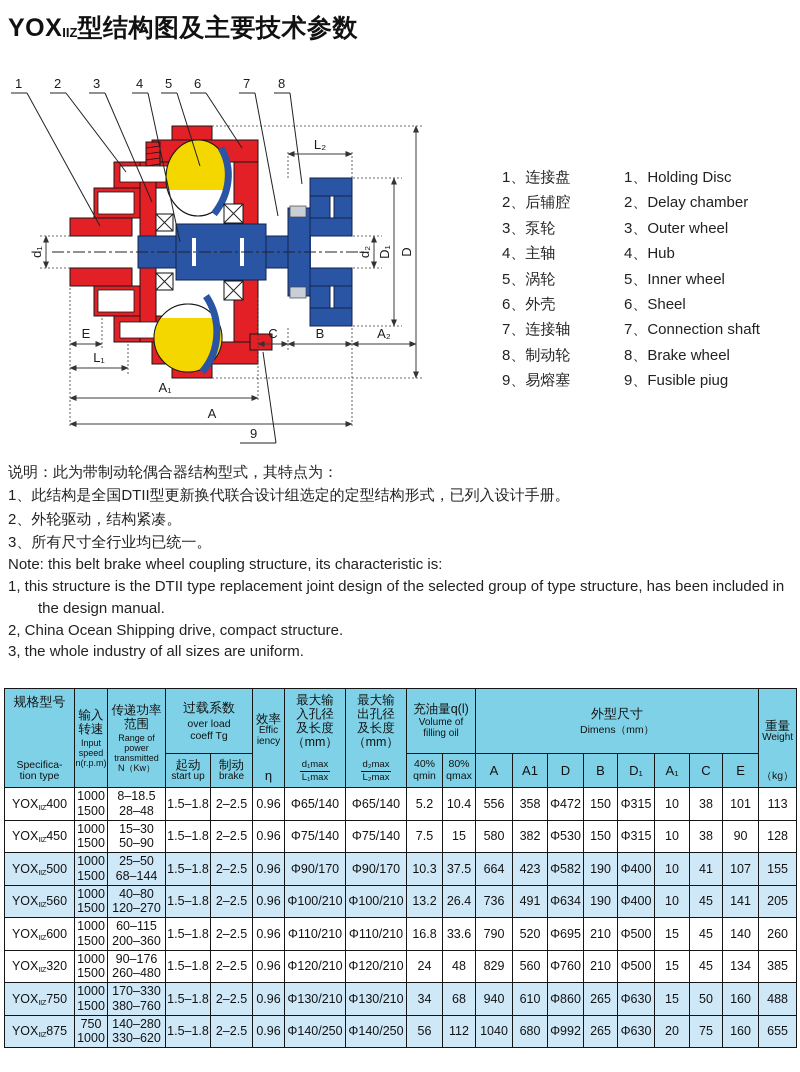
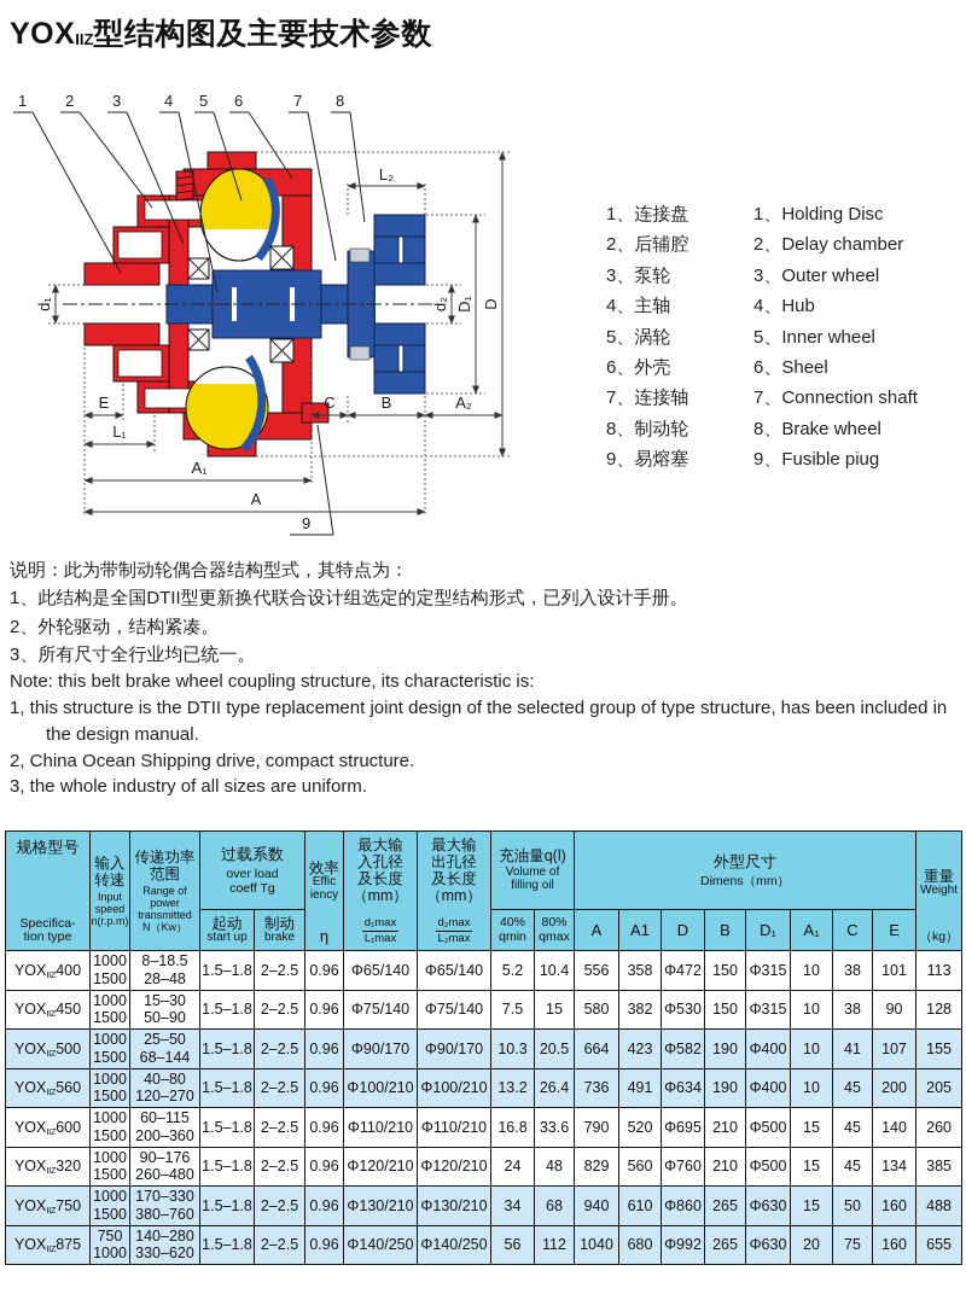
  YOXIIZ型结构图及主要技术参数
  L₂
  E
  C
  B
  A₂
  L₁
  A₁
  A
  1
  2
  3
  4
  5
  6
  7
  8
  9
  1、连接盘
  1、Holding Disc
  2、后辅腔
  2、Delay chamber
  3、泵轮
  3、Outer wheel
  4、主轴
  4、Hub
  5、涡轮
  5、Inner wheel
  6、外壳
  6、Sheel
  7、连接轴
  7、Connection shaft
  8、制动轮
  8、Brake wheel
  9、易熔塞
  9、Fusible piug
  说明：此为带制动轮偶合器结构型式，其特点为：
  1、此结构是全国DTII型更新换代联合设计组选定的定型结构形式，已列入设计手册。
  2、外轮驱动，结构紧凑。
  3、所有尺寸全行业均已统一。
  Note: this belt brake wheel coupling structure, its characteristic is:
  1, this structure is the DTII type replacement joint design of the selected group of type structure, has been included in the design manual.
  2, China Ocean Shipping drive, compact structure.
  3, the whole industry of all sizes are uniform.
  规格型号Specifica- tion type	输入 转速Input speed n(r.p.m)	传递功率 范围Range of power transmitted N（Kw）	过载系数over load coeff Tg	效率Effic iencyη	最大输 入孔径 及长度 （mm）d₁maxL₁max	最大输 出孔径 及长度 （mm）d₂maxL₂max	充油量q(l)Volume of filling oil	外型尺寸Dimens（mm）	重量Weight（kg）
  起动start up	制动brake	40% qmin	80% qmax	A	A1	D	B	D₁	A₁	C	E
  YOXIIZ400	1000 1500	8–18.5 28–48	1.5–1.8	2–2.5	0.96	Φ65/140	Φ65/140	5.2	10.4	556	358	Φ472	150	Φ315	10	38	101	113
  YOXIIZ450	1000 1500	15–30 50–90	1.5–1.8	2–2.5	0.96	Φ75/140	Φ75/140	7.5	15	580	382	Φ530	150	Φ315	10	38	90	128
- YOXIIZ500	1000 1500	25–50 68–144	1.5–1.8	2–2.5	0.96	Φ90/170	Φ90/170	10.3	37.5	664	423	Φ582	190	Φ400	10	41	107	155
+ YOXIIZ500	1000 1500	25–50 68–144	1.5–1.8	2–2.5	0.96	Φ90/170	Φ90/170	10.3	20.5	664	423	Φ582	190	Φ400	10	41	107	155
- YOXIIZ560	1000 1500	40–80 120–270	1.5–1.8	2–2.5	0.96	Φ100/210	Φ100/210	13.2	26.4	736	491	Φ634	190	Φ400	10	45	141	205
+ YOXIIZ560	1000 1500	40–80 120–270	1.5–1.8	2–2.5	0.96	Φ100/210	Φ100/210	13.2	26.4	736	491	Φ634	190	Φ400	10	45	200	205
  YOXIIZ600	1000 1500	60–115 200–360	1.5–1.8	2–2.5	0.96	Φ110/210	Φ110/210	16.8	33.6	790	520	Φ695	210	Φ500	15	45	140	260
  YOXIIZ320	1000 1500	90–176 260–480	1.5–1.8	2–2.5	0.96	Φ120/210	Φ120/210	24	48	829	560	Φ760	210	Φ500	15	45	134	385
  YOXIIZ750	1000 1500	170–330 380–760	1.5–1.8	2–2.5	0.96	Φ130/210	Φ130/210	34	68	940	610	Φ860	265	Φ630	15	50	160	488
  YOXIIZ875	750 1000	140–280 330–620	1.5–1.8	2–2.5	0.96	Φ140/250	Φ140/250	56	112	1040	680	Φ992	265	Φ630	20	75	160	655
